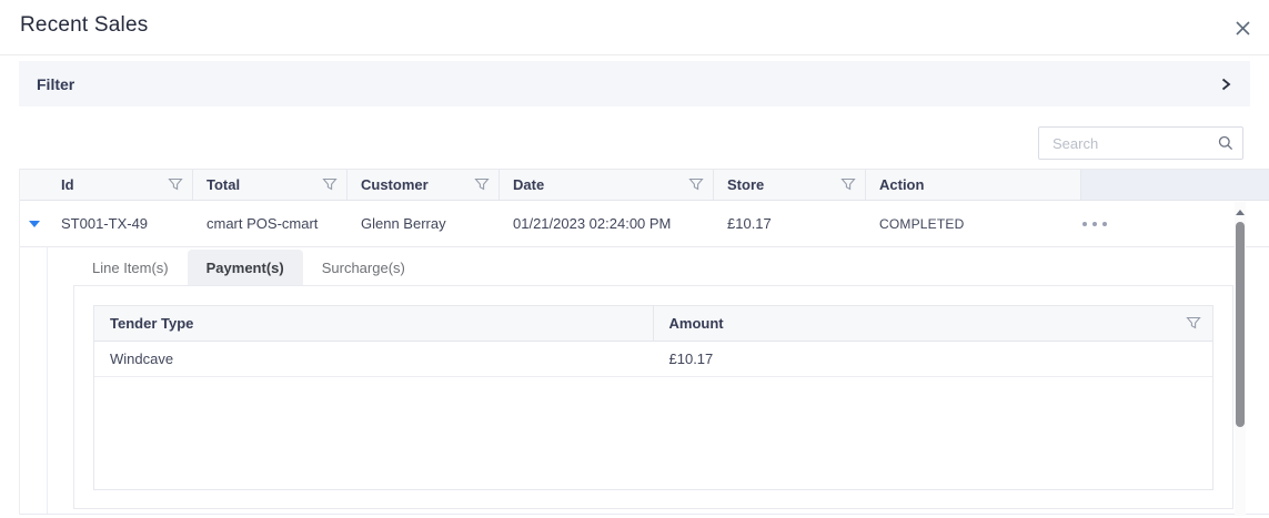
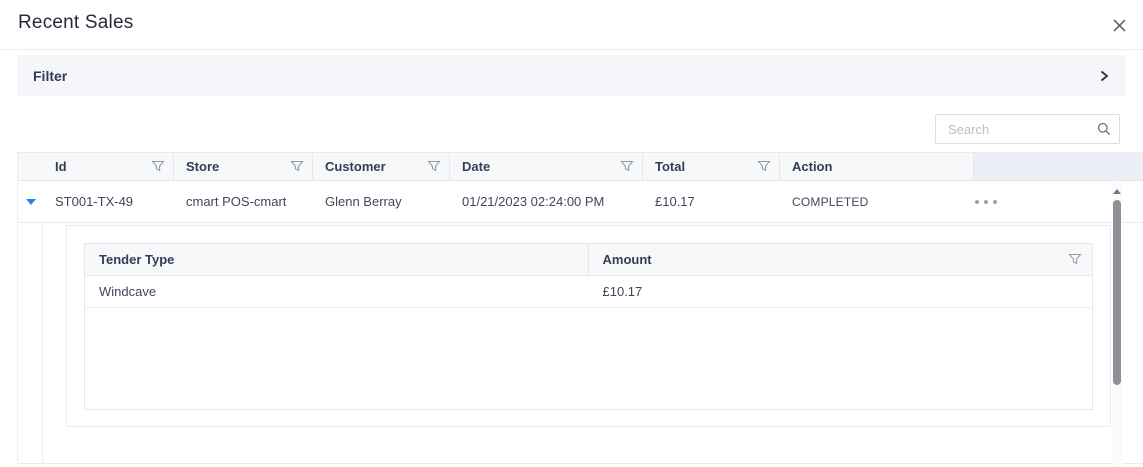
  Recent Sales
  Filter
  Search
  Id
- Total
+ Store
  Customer
  Date
- Store
+ Total
  Action
  ST001-TX-49
  cmart POS-cmart
  Glenn Berray
  01/21/2023 02:24:00 PM
  £10.17
  COMPLETED
- Line Item(s)
- Payment(s)
- Surcharge(s)
  Tender Type
  Amount
  Windcave
  £10.17
